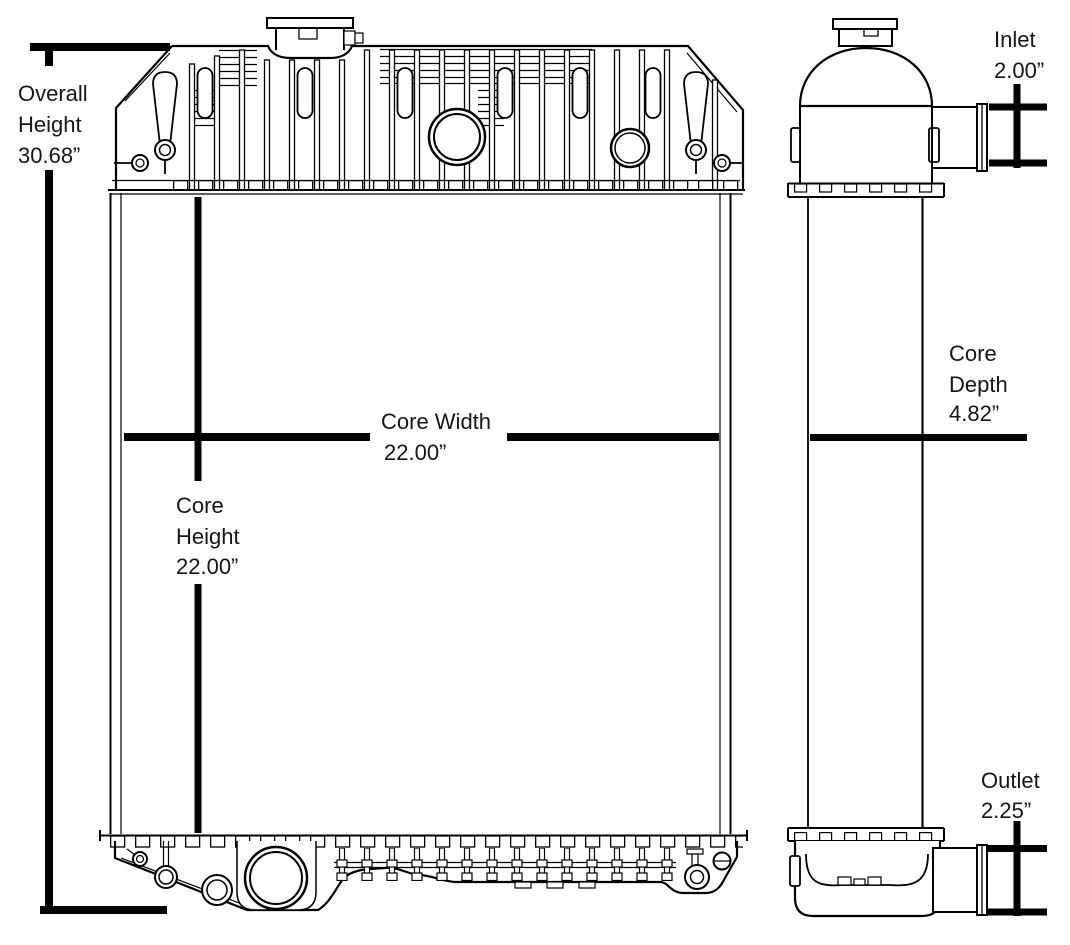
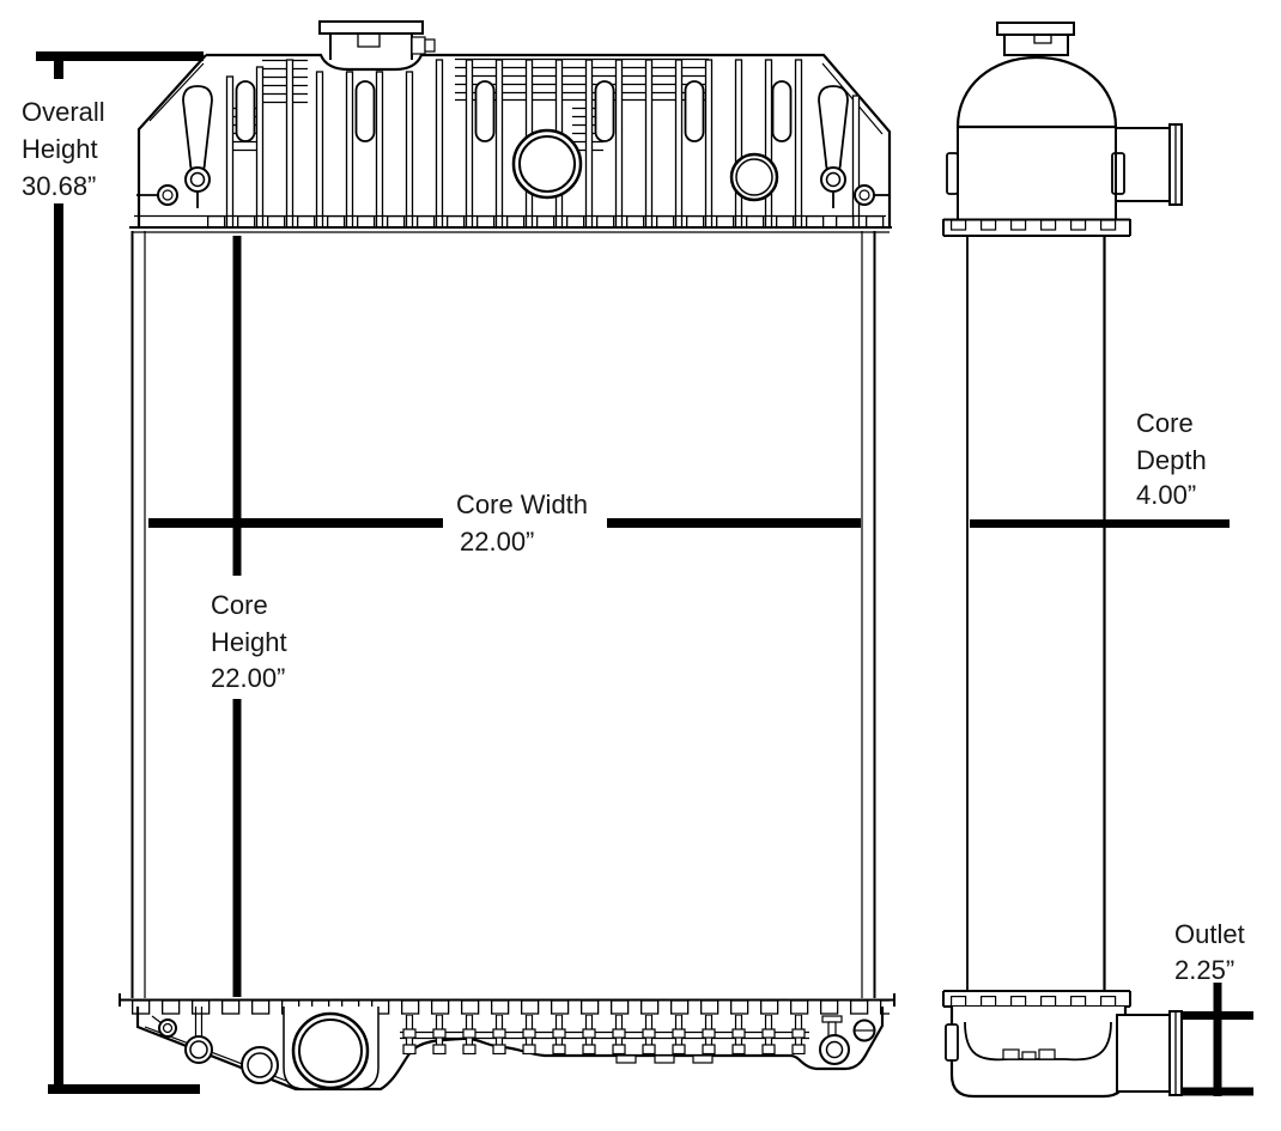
  Overall
  Height
  30.68”
  Core Width
  22.00”
  Core
  Height
  22.00”
  Core
  Depth
- 4.82”
+ 4.00”
- Inlet
- 2.00”
  Outlet
  2.25”
